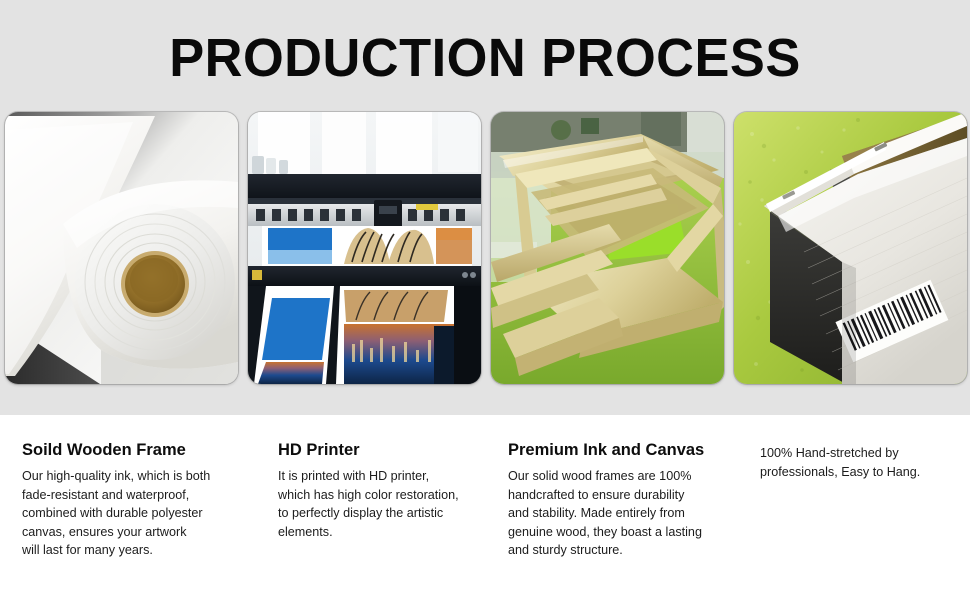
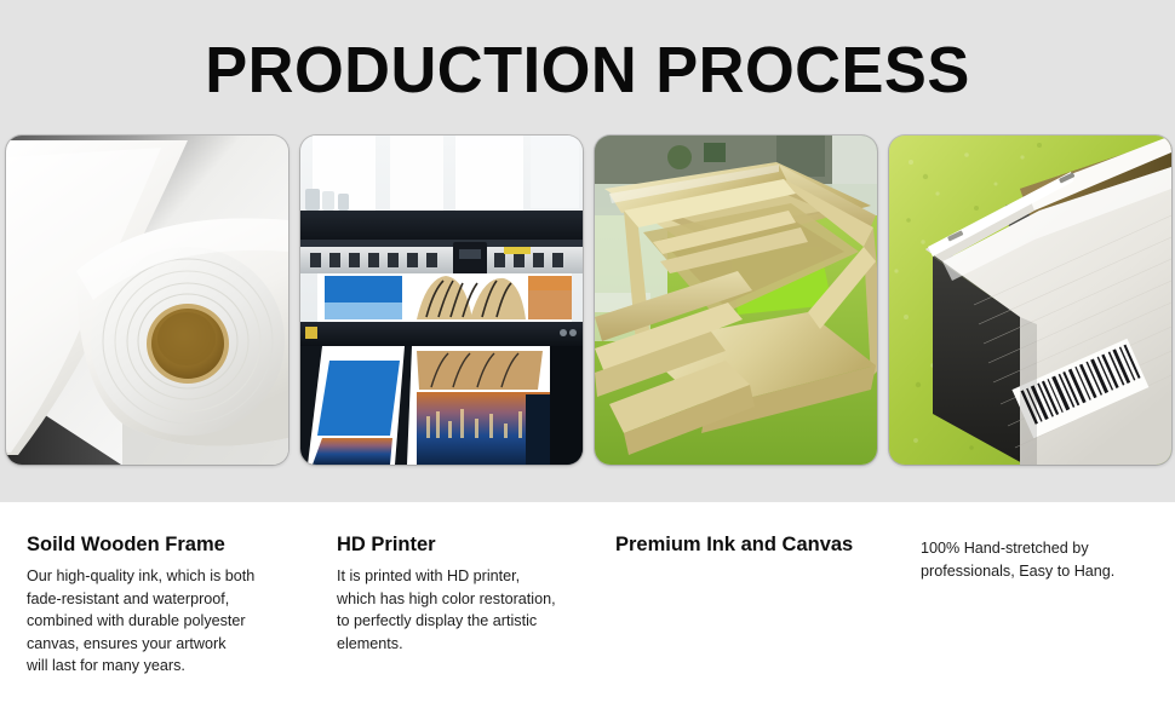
  PRODUCTION PROCESS
  Soild Wooden Frame
  Our high-quality ink, which is both
  fade-resistant and waterproof,
  combined with durable polyester
  canvas, ensures your artwork
  will last for many years.
  HD Printer
  It is printed with HD printer,
  which has high color restoration,
  to perfectly display the artistic
  elements.
  Premium Ink and Canvas
- Our solid wood frames are 100%
- handcrafted to ensure durability
- and stability. Made entirely from
- genuine wood, they boast a lasting
- and sturdy structure.
  100% Hand-stretched by
  professionals, Easy to Hang.
